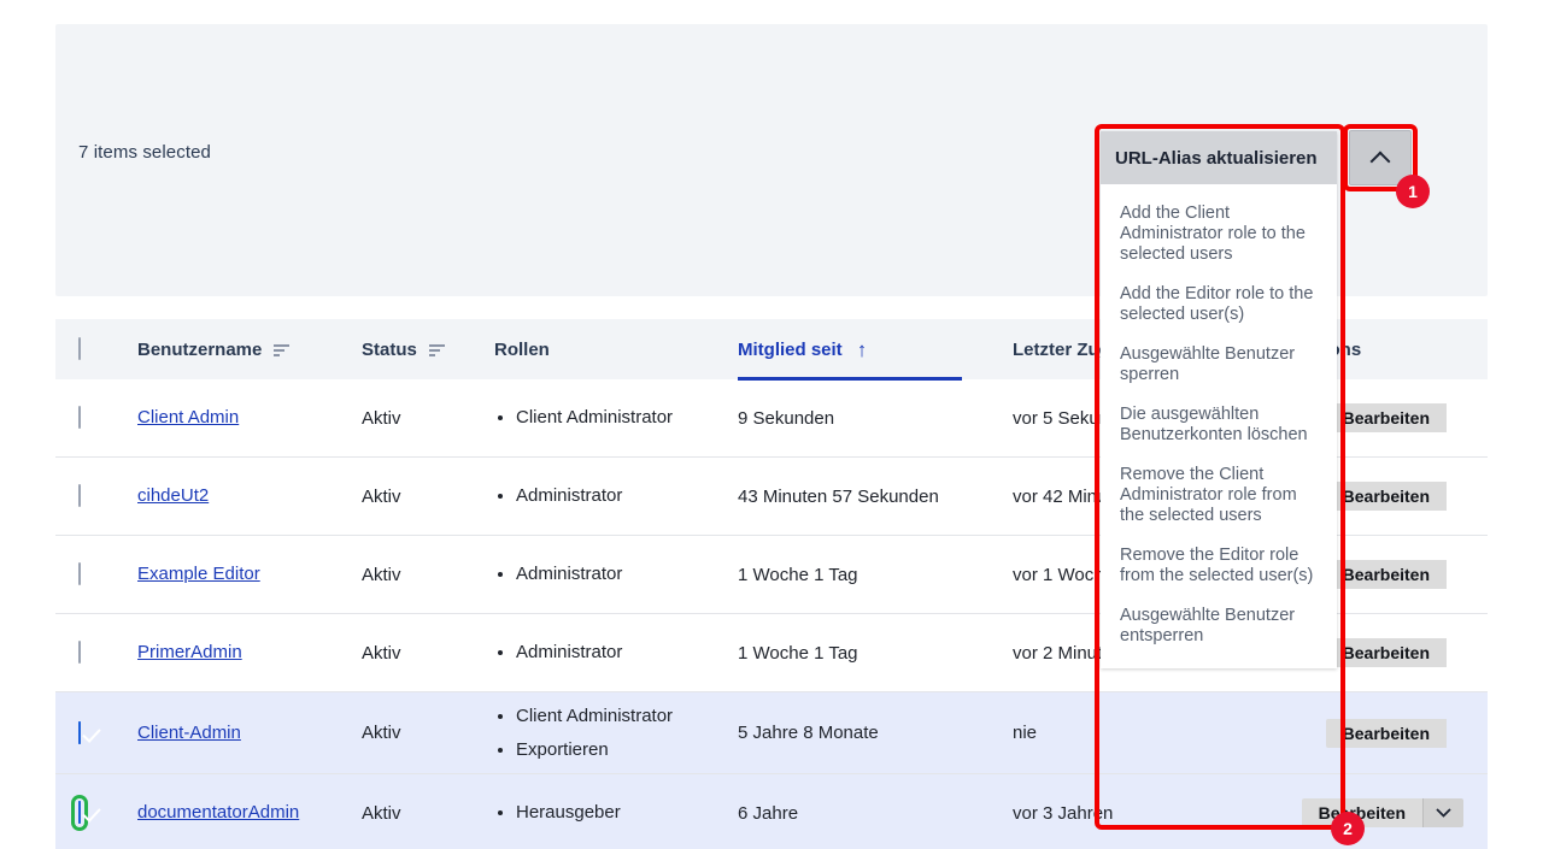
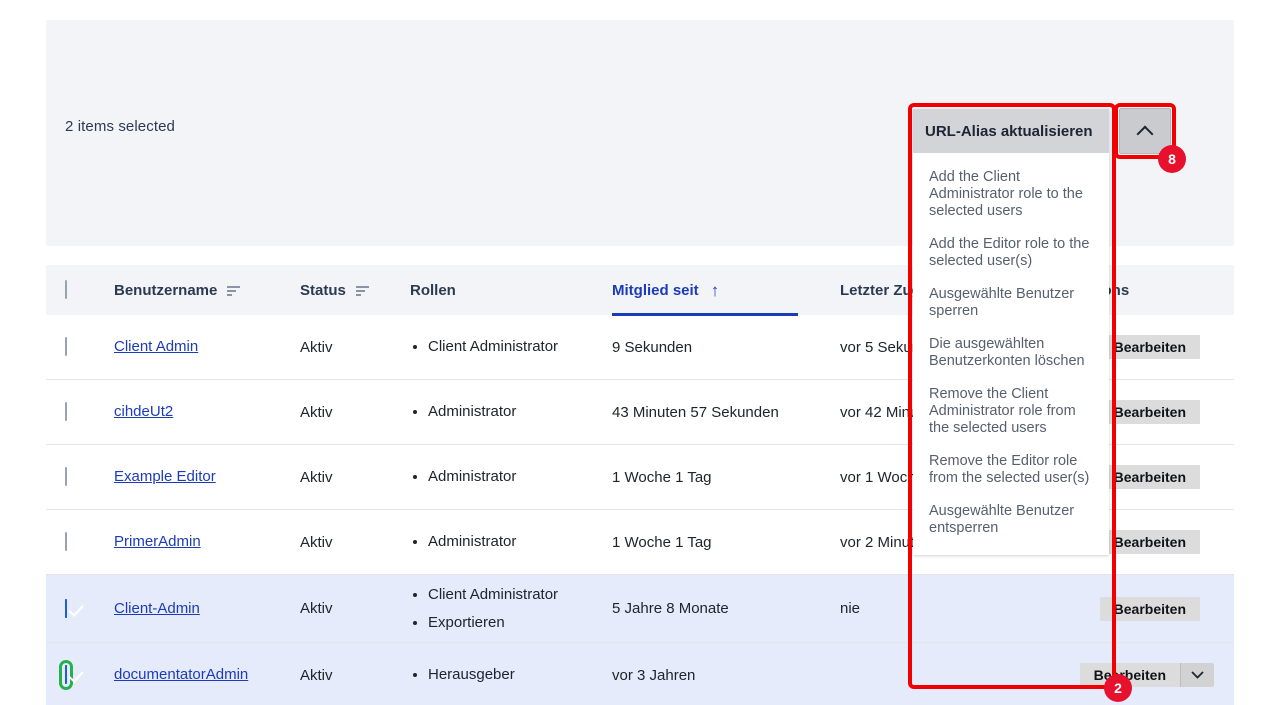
- 7 items selected
+ 2 items selected
  URL-Alias aktualisieren
  Add the Client Administrator role to the selected users
  Add the Editor role to the selected user(s)
  Ausgewählte Benutzer sperren
  Die ausgewählten Benutzerkonten löschen
  Remove the Client Administrator role from the selected users
  Remove the Editor role from the selected user(s)
  Ausgewählte Benutzer entsperren
  Benutzername
  Status
  Rollen
  Mitglied seit
  ↑
  Client Admin
  Aktiv
  Client Administrator
  9 Sekunden
  Bearbeiten
  cihdeUt2
  Aktiv
  Administrator
  43 Minuten 57 Sekunden
  Bearbeiten
  Example Editor
  Aktiv
  Administrator
  1 Woche 1 Tag
  vor 1 Woch
  Bearbeiten
  PrimerAdmin
  Aktiv
  Administrator
  1 Woche 1 Tag
  vor 2 Minu
  Bearbeiten
  Client-Admin
  Aktiv
  Client Administrator
  Exportieren
  5 Jahre 8 Monate
  nie
  Bearbeiten
  documentatorAdmin
  Aktiv
  Herausgeber
- 6 Jahre
  vor 3 Jahren
  Bebeiten
- 1
+ 8
  2
